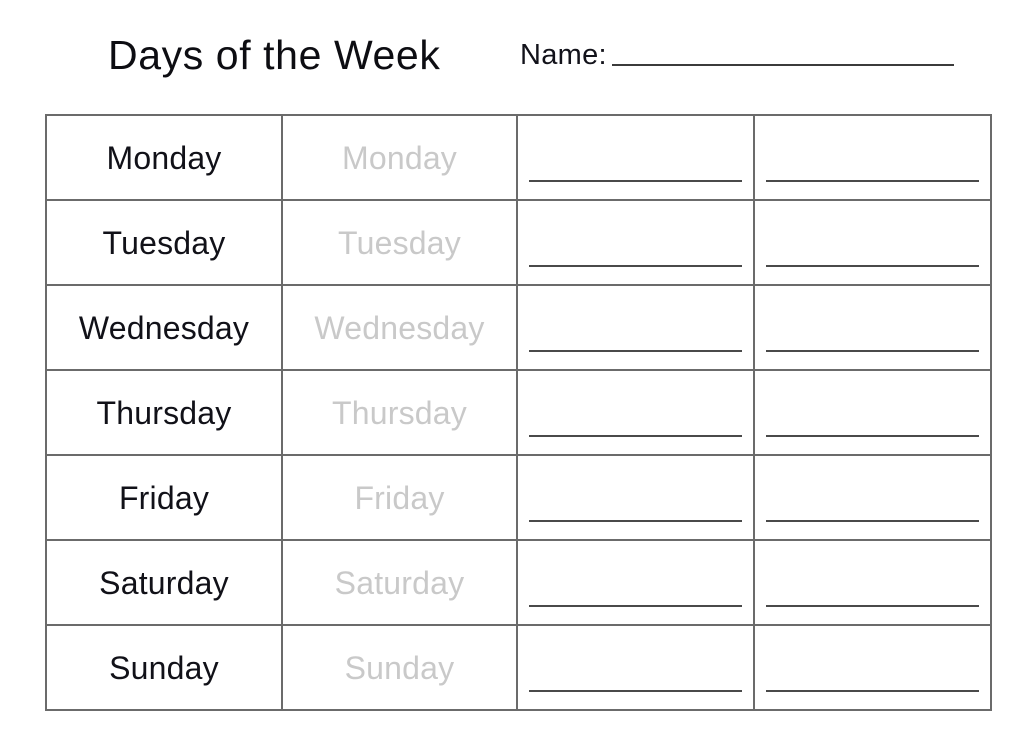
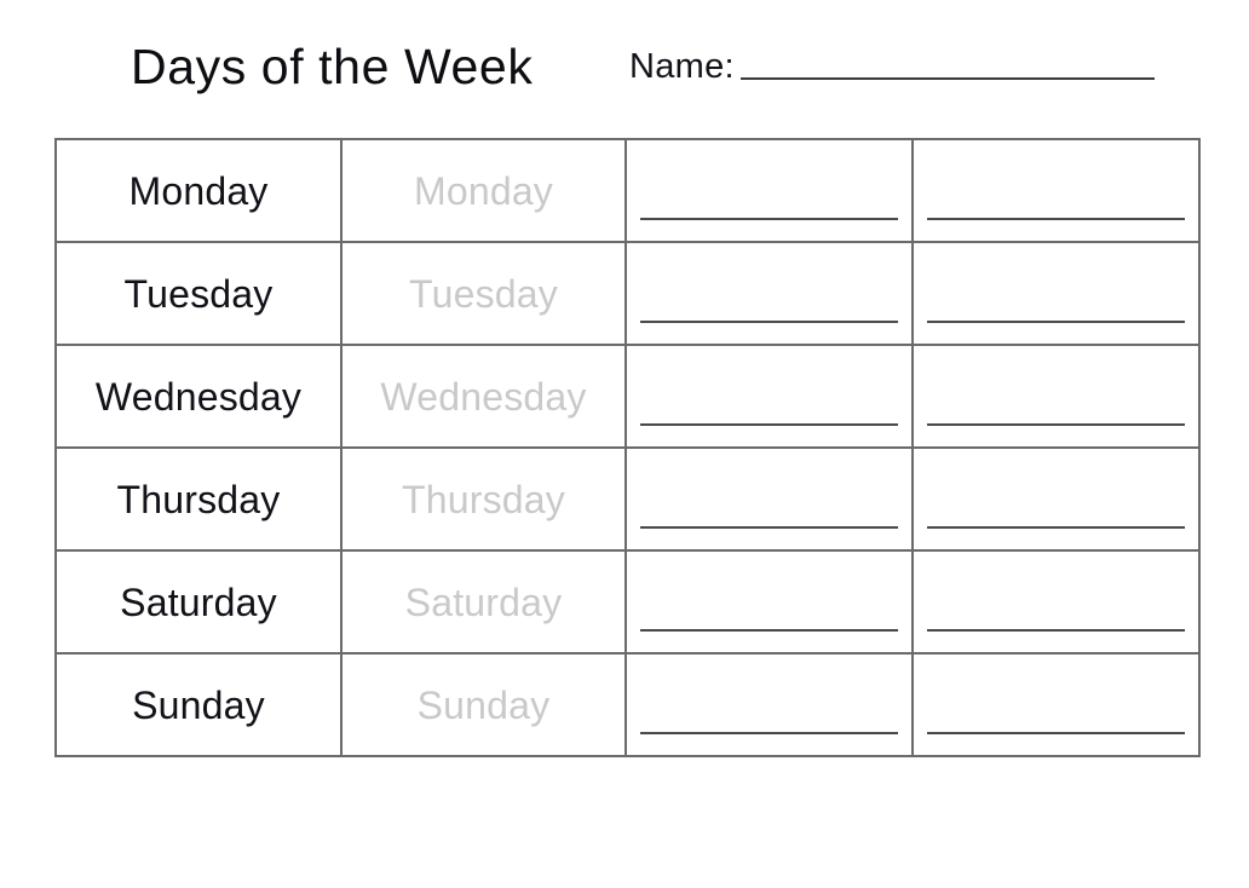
  Days of the Week
  Name:
  Monday	Monday
  Tuesday	Tuesday
  Wednesday	Wednesday
  Thursday	Thursday
- Friday	Friday
  Saturday	Saturday
  Sunday	Sunday
